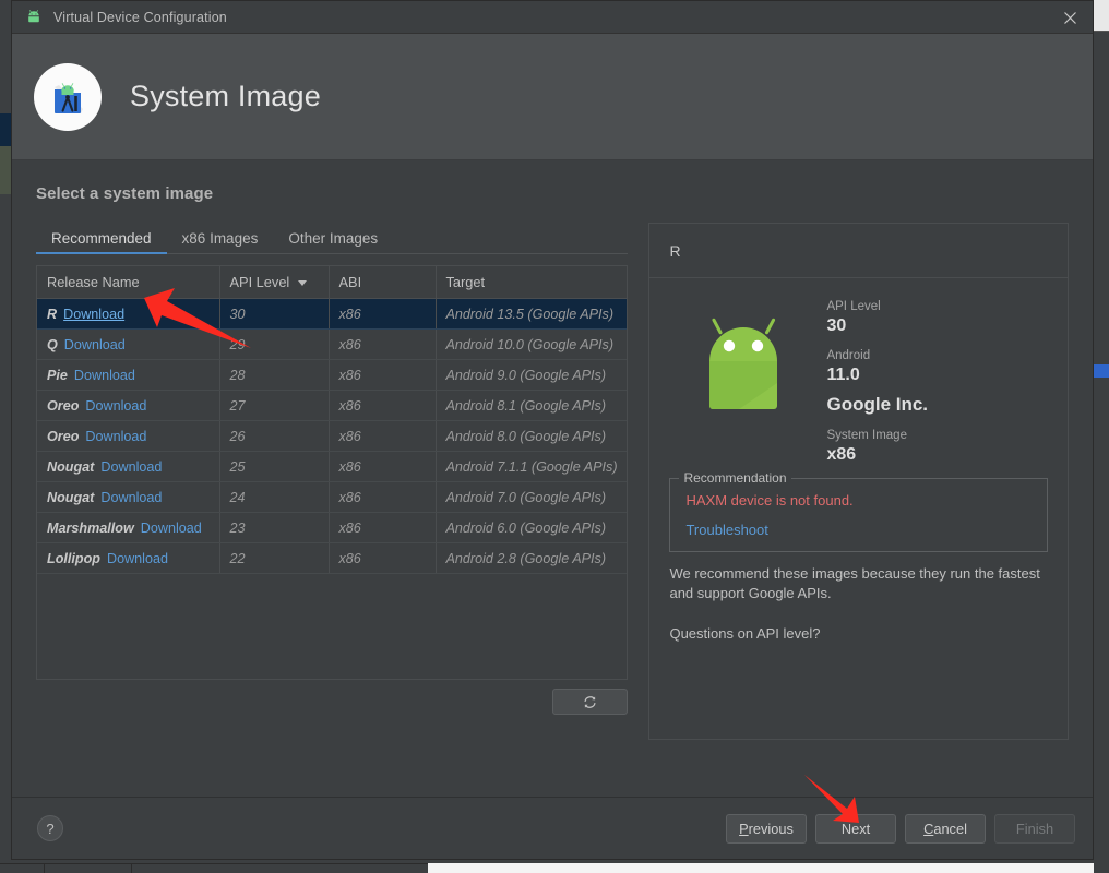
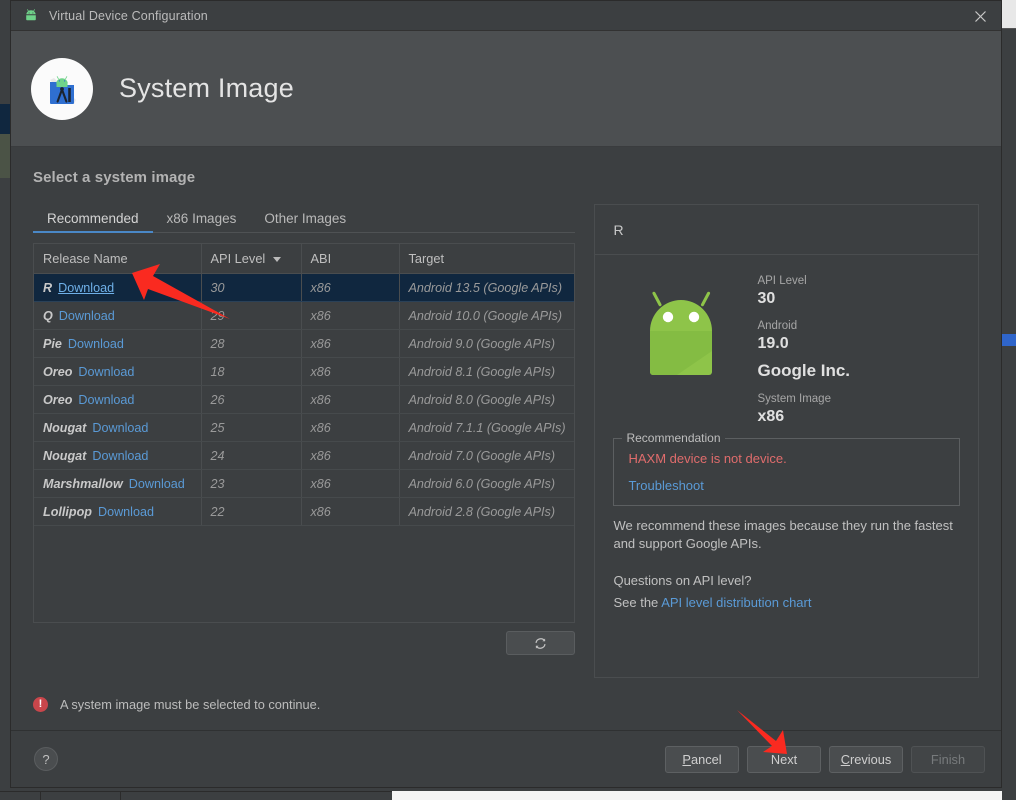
  Virtual Device Configuration
  System Image
  Select a system image
  Recommended
  x86 Images
  Other Images
  Release Name	API Level	ABI	Target
  R Download	30	x86	Android 13.5 (Google APIs)
  Q Download	2	x86	Android 10.0 (Google APIs)
  Pie Download	28	x86	Android 9.0 (Google APIs)
- Oreo Download	27	x86	Android 8.1 (Google APIs)
+ Oreo Download	18	x86	Android 8.1 (Google APIs)
  Oreo Download	26	x86	Android 8.0 (Google APIs)
  Nougat Download	25	x86	Android 7.1.1 (Google APIs)
  Nougat Download	24	x86	Android 7.0 (Google APIs)
  Marshmallow Download	23	x86	Android 6.0 (Google APIs)
  Lollipop Download	22	x86	Android 2.8 (Google APIs)
  R
  API Level
  30
  Android
- 11.0
+ 19.0
  Google Inc.
  System Image
  x86
  Recommendation
- HAXM device is not found.
+ HAXM device is not device.
  Troubleshoot
  We recommend these images because they run the fastest and support Google APIs.
  Questions on API level?
+ See the API level distribution chart
+ !
+ A system image must be selected to continue.
  ?
- Previous
+ Pancel
  Next
- Cancel
+ Crevious
  Finish
